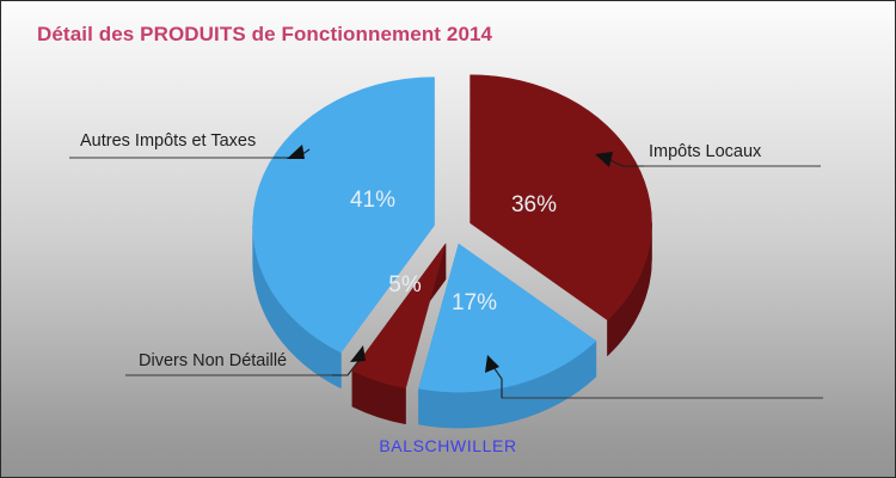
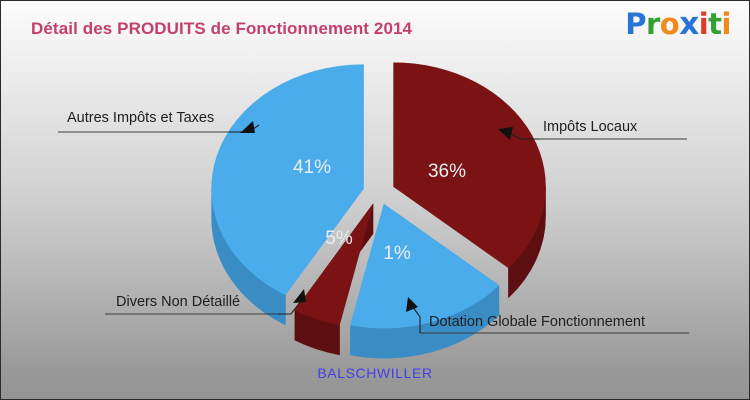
  Détail des PRODUITS de Fonctionnement 2014
+ Proxiti
  41%
  36%
- 17%
+ 1%
  5%
  Autres Impôts et Taxes
  Impôts Locaux
  Divers Non Détaillé
+ Dotation Globale Fonctionnement
  BALSCHWILLER
